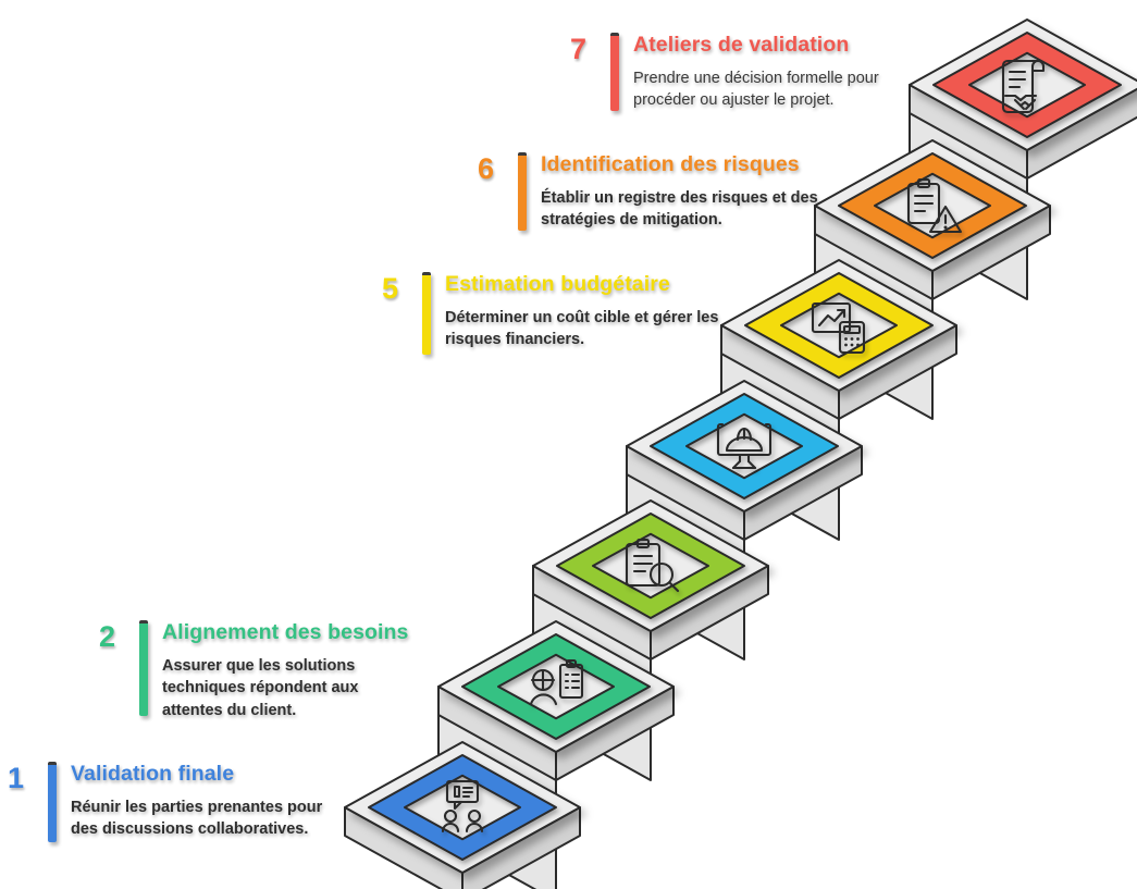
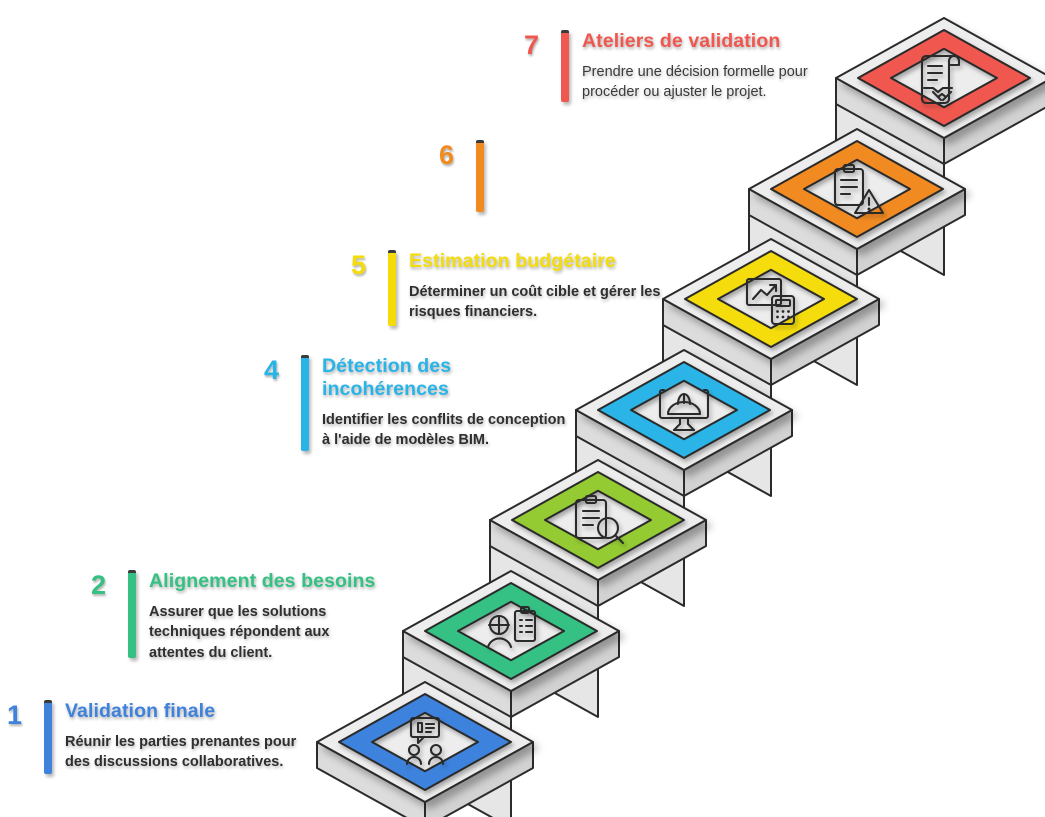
  7
  Ateliers de validation
  Prendre une décision formelle pour procéder ou ajuster le projet.
  6
- Identification des risques
- Établir un registre des risques et des stratégies de mitigation.
  5
  Estimation budgétaire
  Déterminer un coût cible et gérer les risques financiers.
+ 4
+ Détection des incohérences
+ Identifier les conflits de conception à l'aide de modèles BIM.
  2
  Alignement des besoins
  Assurer que les solutions techniques répondent aux attentes du client.
  1
  Validation finale
  Réunir les parties prenantes pour des discussions collaboratives.
